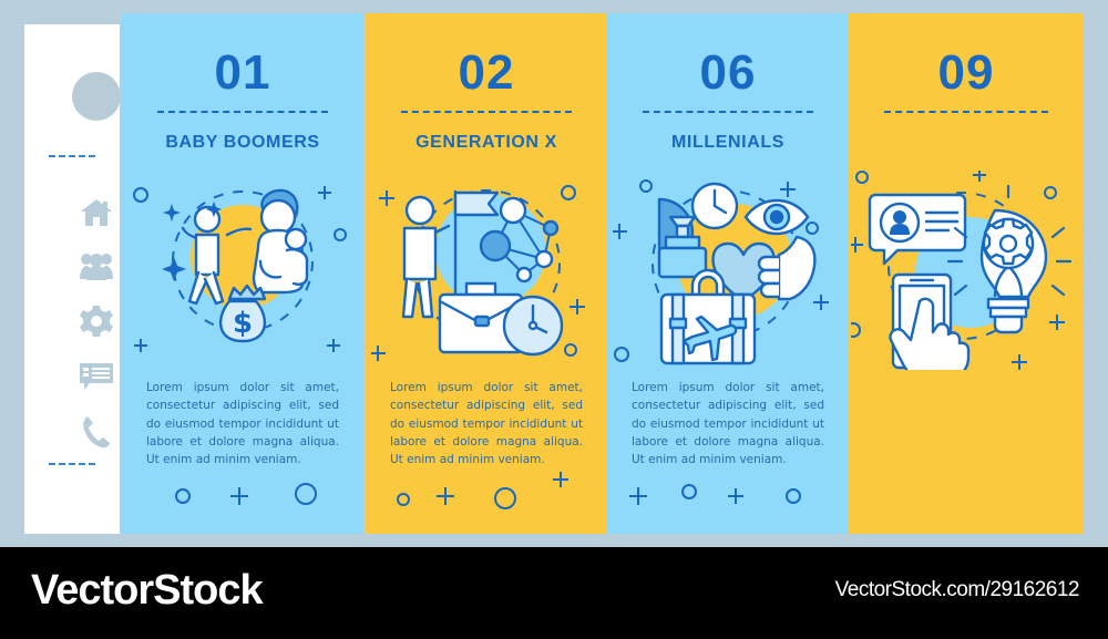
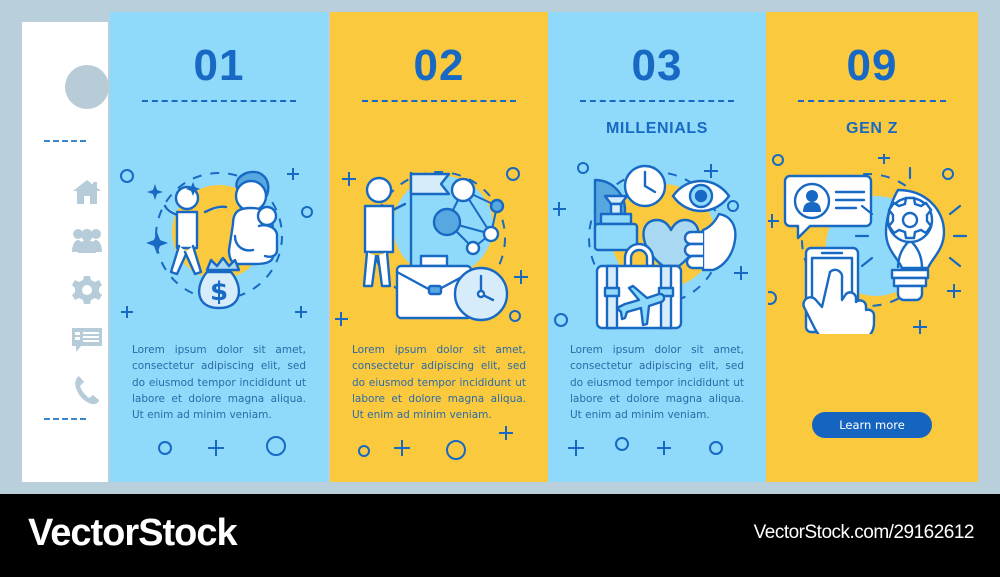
  01
- BABY BOOMERS
  $
  Lorem ipsum dolor sit amet, consectetur adipiscing elit, sed do eiusmod tempor incididunt ut labore et dolore magna aliqua. Ut enim ad minim veniam.
  02
- GENERATION X
  Lorem ipsum dolor sit amet, consectetur adipiscing elit, sed do eiusmod tempor incididunt ut labore et dolore magna aliqua. Ut enim ad minim veniam.
- 06
+ 03
  MILLENIALS
  Lorem ipsum dolor sit amet, consectetur adipiscing elit, sed do eiusmod tempor incididunt ut labore et dolore magna aliqua. Ut enim ad minim veniam.
  09
+ GEN Z
+ Learn more
  VectorStock
  VectorStock.com/29162612
